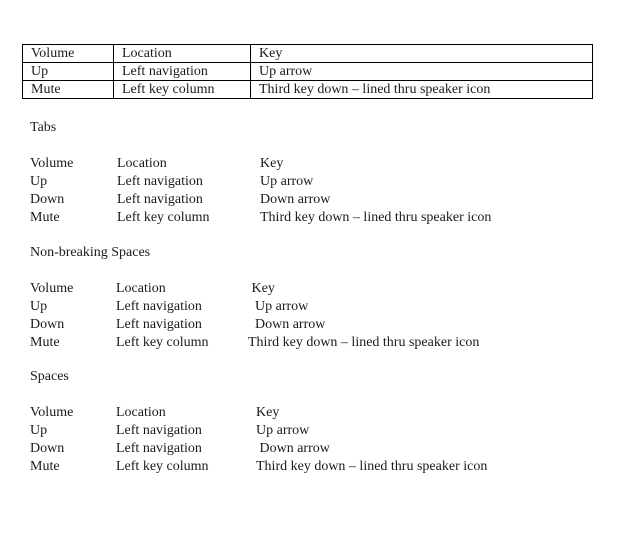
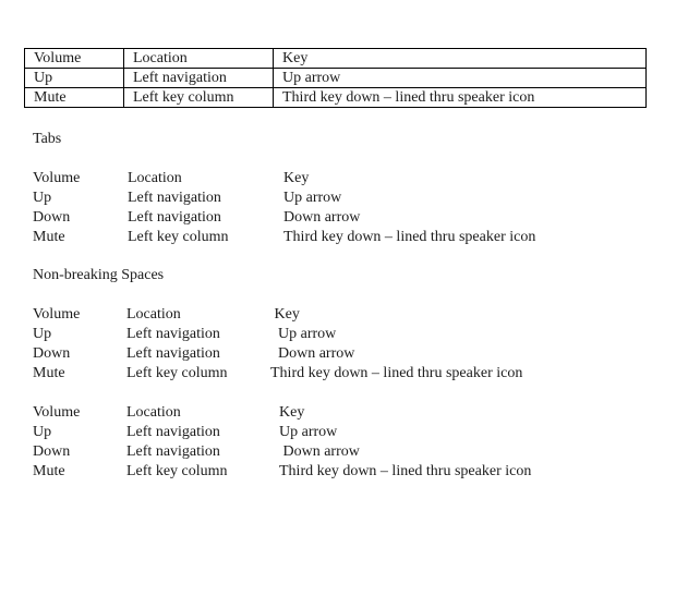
  Volume	Location	Key
  Up	Left navigation	Up arrow
  Mute	Left key column	Third key down – lined thru speaker icon
  Tabs
  Volume
  Location
  Key
  Up
  Left navigation
  Up arrow
  Down
  Left navigation
  Down arrow
  Mute
  Left key column
  Third key down – lined thru speaker icon
  Non-breaking Spaces
  Volume
  Location
  Key
  Up
  Left navigation
  Up arrow
  Down
  Left navigation
  Down arrow
  Mute
  Left key column
  Third key down – lined thru speaker icon
- Spaces
  Volume
  Location
  Key
  Up
  Left navigation
  Up arrow
  Down
  Left navigation
  Down arrow
  Mute
  Left key column
  Third key down – lined thru speaker icon
